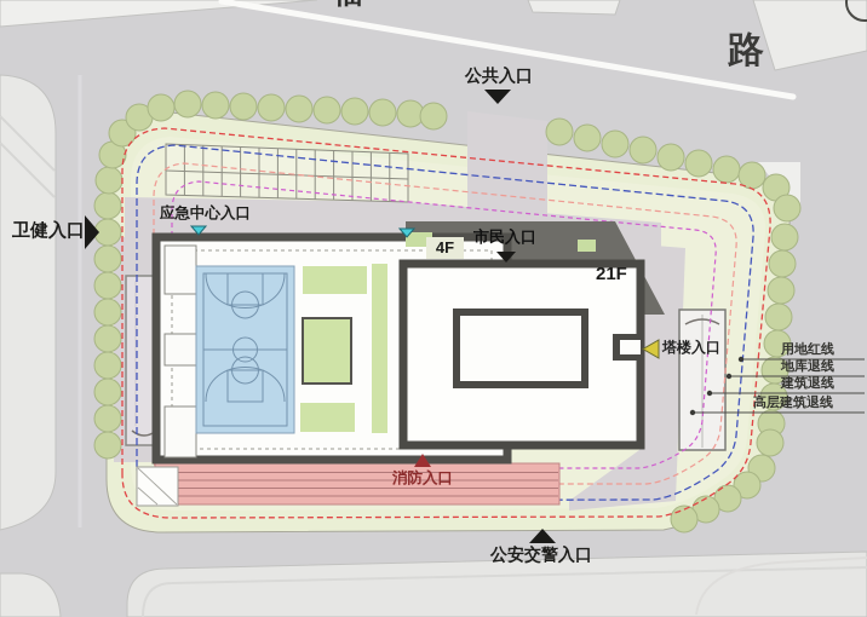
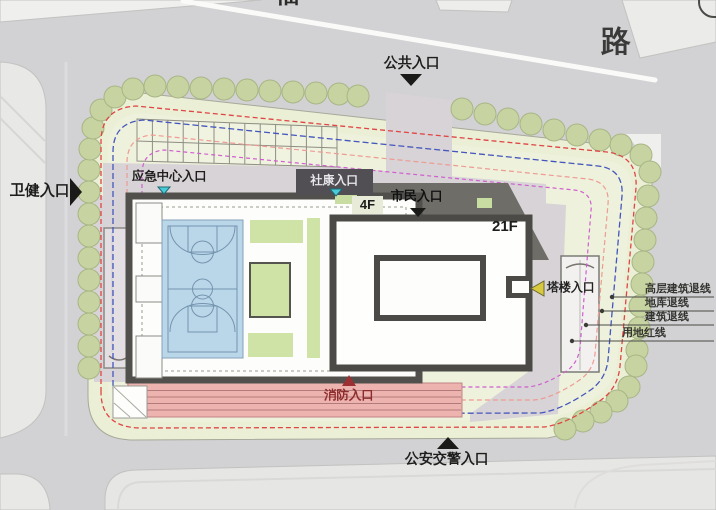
  路
  公共入口
  卫健入口
  应急中心入口
+ 社康入口
  4F
  市民入口
  21F
  塔楼入口
  消防入口
  公安交警入口
- 用地红线
+ 高层建筑退线
  地库退线
  建筑退线
- 高层建筑退线
+ 用地红线
